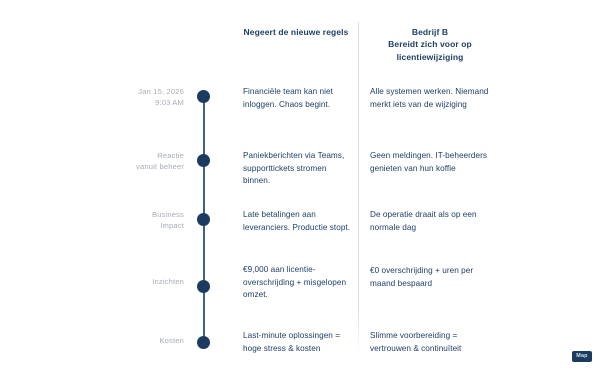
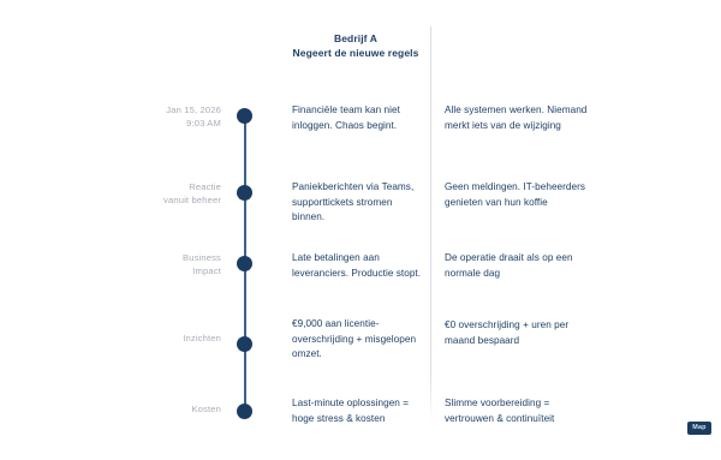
+ Bedrijf A
  Negeert de nieuwe regels
- Bedrijf B
- Bereidt zich voor op licentiewijziging
  Jan 15, 2026
  9:03 AM
  Financiële team kan niet inloggen. Chaos begint.
  Alle systemen werken. Niemand merkt iets van de wijziging
  Reactie
  vanuit beheer
  Paniekberichten via Teams, supporttickets stromen binnen.
  Geen meldingen. IT-beheerders genieten van hun koffie
  Business
  Impact
  Late betalingen aan leveranciers. Productie stopt.
  De operatie draait als op een normale dag
  Inzichten
  €9,000 aan licentie-overschrijding + misgelopen omzet.
  €0 overschrijding + uren per maand bespaard
  Kosten
  Last-minute oplossingen = hoge stress & kosten
  Slimme voorbereiding = vertrouwen & continuïteit
